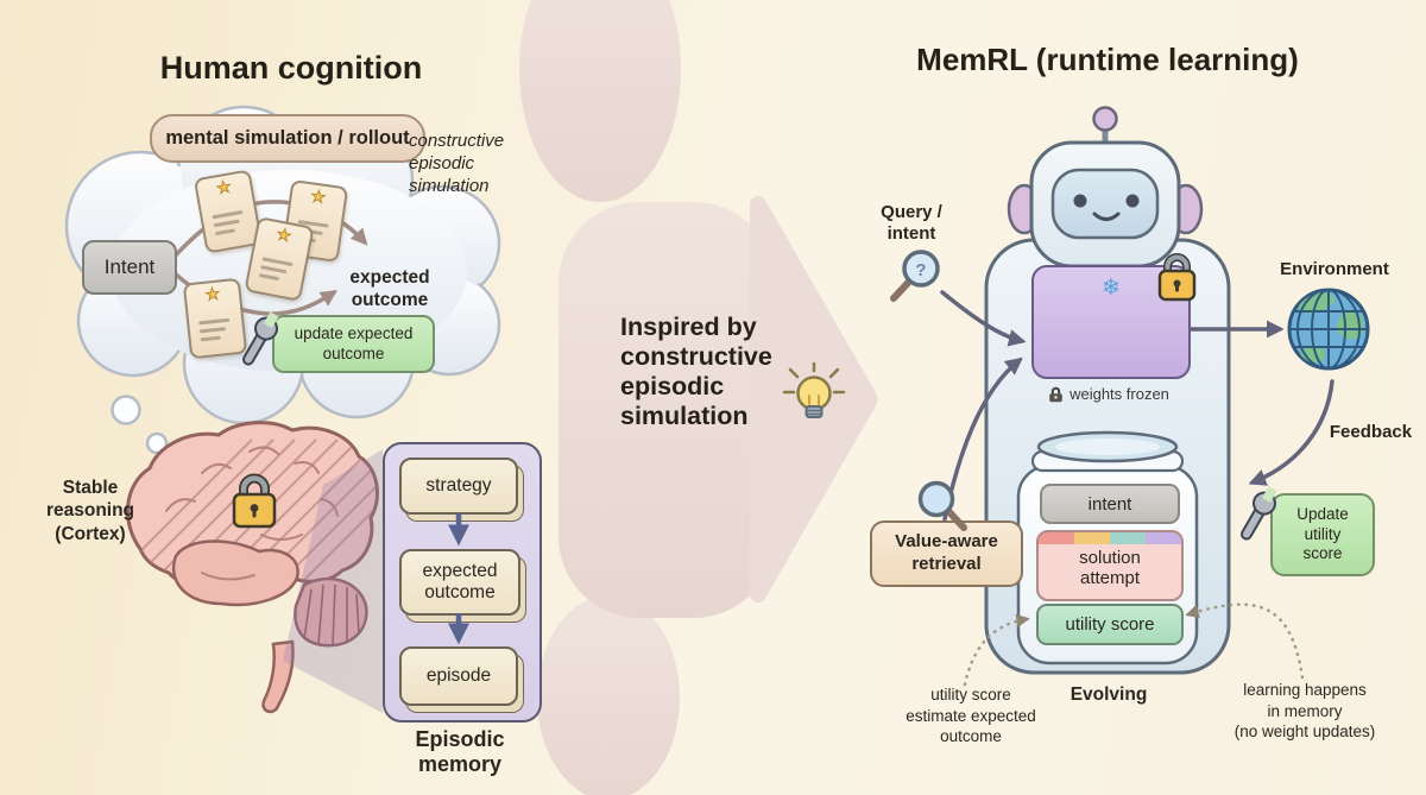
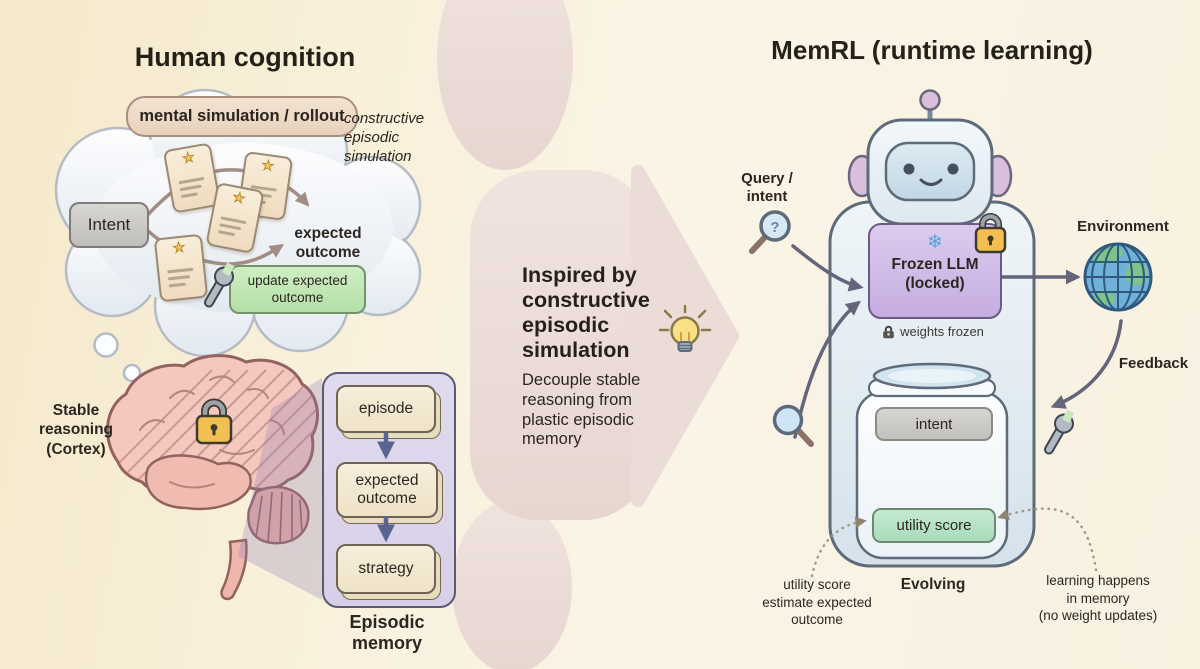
  Human cognition
  MemRL (runtime learning)
  mental simulation / rollout
  Intent
  expected
  outcome
  update expected
  outcome
  constructive
  episodic
  simulation
  Stable
  reasoning
  (Cortex)
- strategy
+ episode
  expected
  outcome
- episode
+ strategy
  Episodic memory
  Inspired by
  constructive
  episodic
  simulation
+ Decouple stable
+ reasoning from
+ plastic episodic
+ memory
  Query /
  intent
  ❄
+ Frozen LLM
+ (locked)
  weights frozen
  Environment
  Feedback
- Value-aware
- retrieval
- Update
- utility
- score
  intent
- solution
- attempt
  utility score
  Evolving
  utility score
  estimate expected
  outcome
  learning happens
  in memory
  (no weight updates)
  ?
